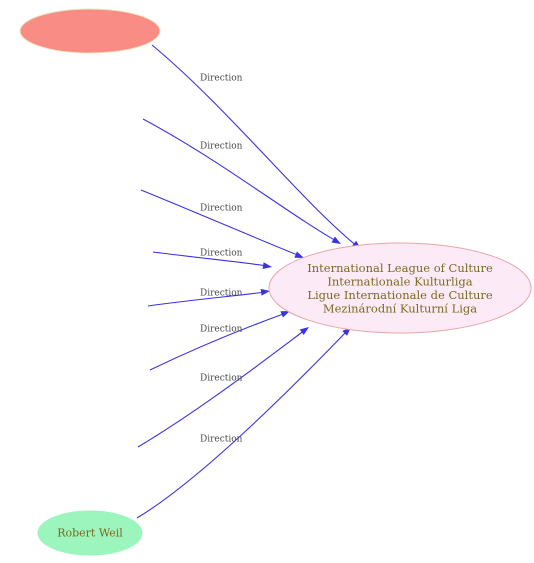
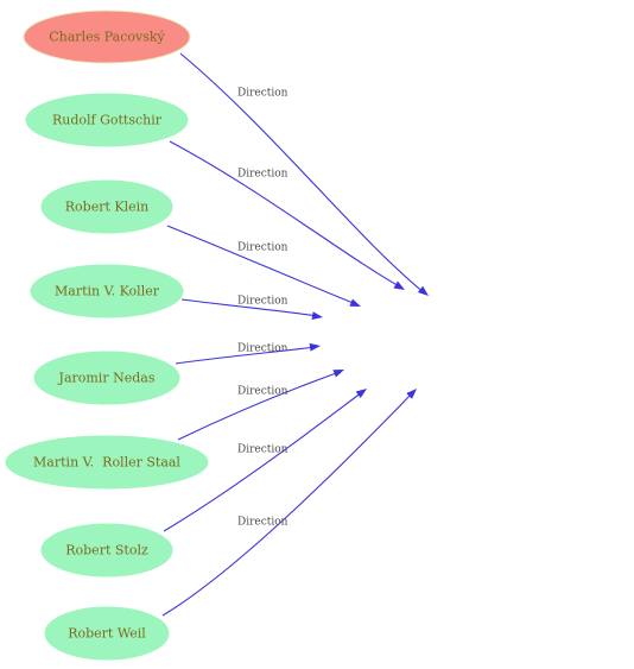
+ Charles Pacovský
+ Rudolf Gottschir
+ Robert Klein
+ Martin V. Koller
+ Jaromir Nedas
+ Martin V. Roller Staal
+ Robert Stolz
  Robert Weil
- International League of Culture
- Internationale Kulturliga
- Ligue Internationale de Culture
- Mezinárodní Kulturní Liga
  Direction
  Direction
  Direction
  Direction
  Direction
  Direction
  Direction
  Direction
